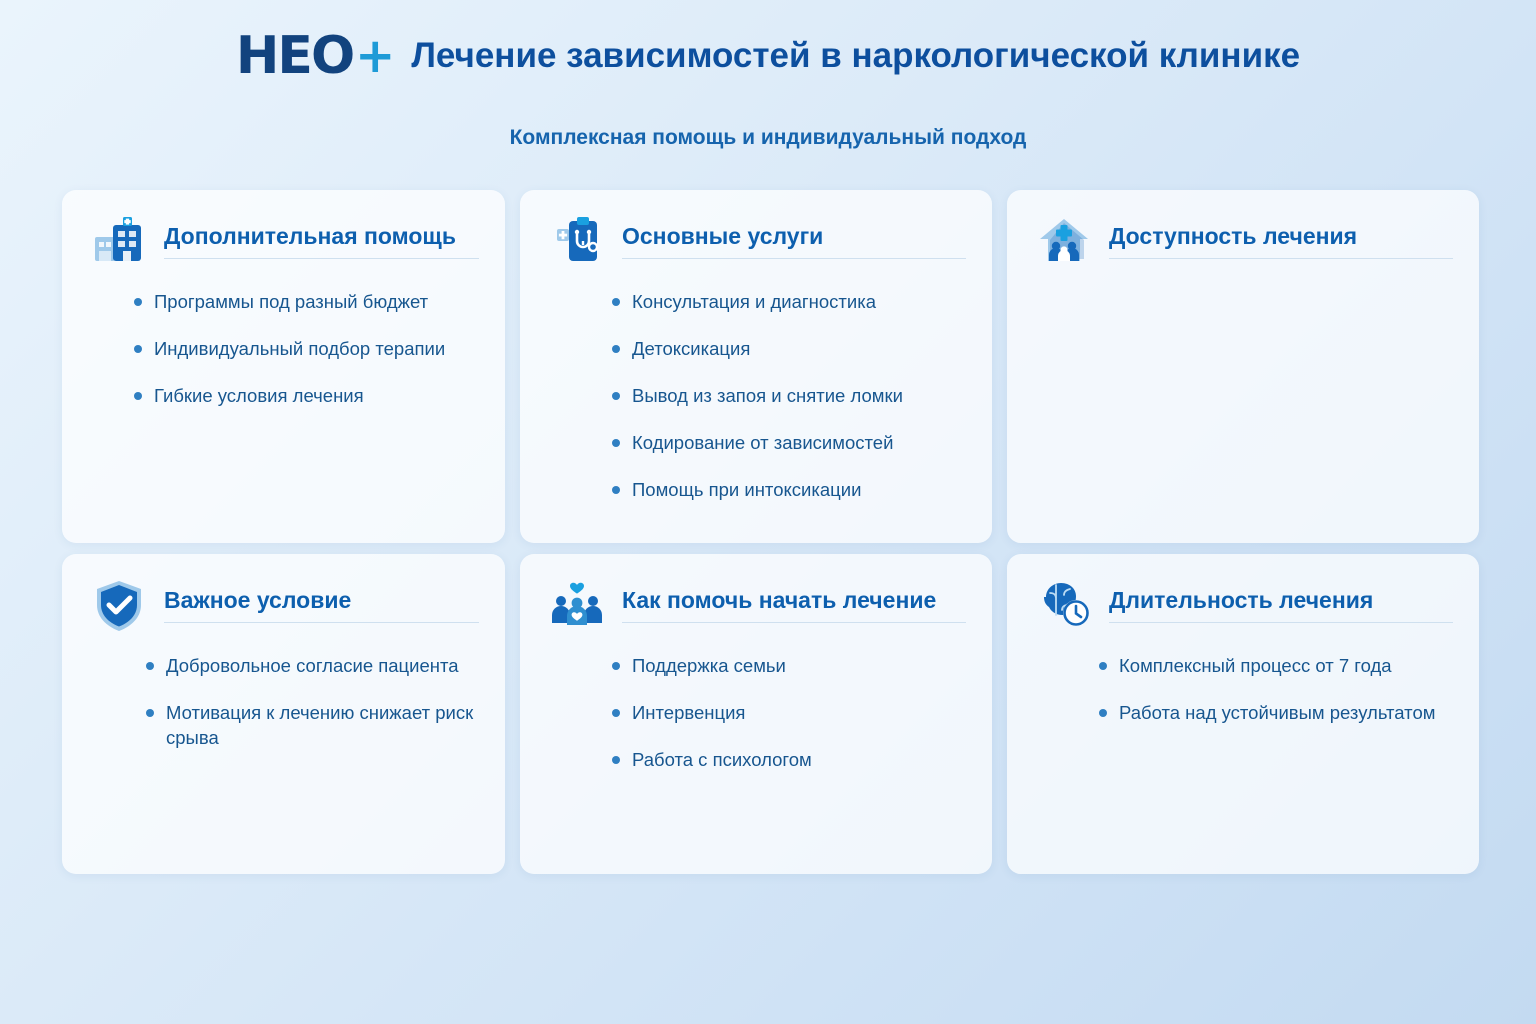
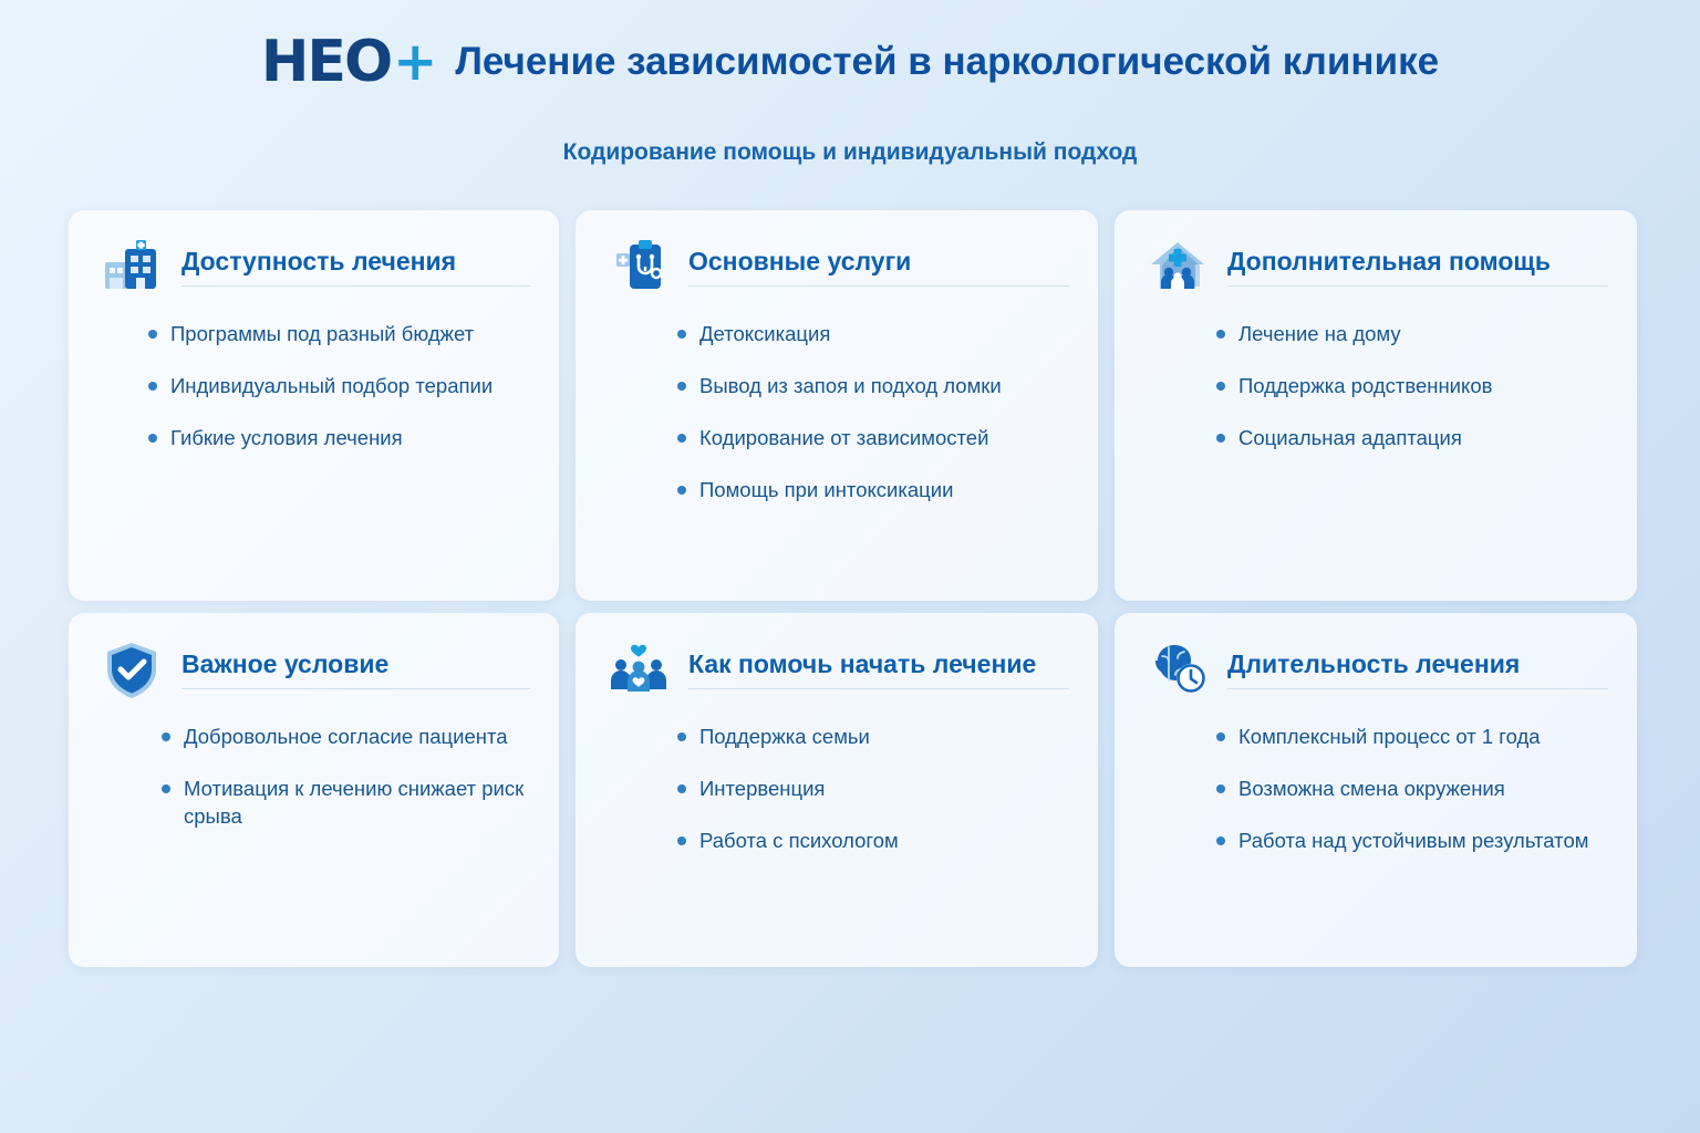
  HEO
  +
  Лечение зависимостей в наркологической клинике
- Комплексная помощь и индивидуальный подход
+ Кодирование помощь и индивидуальный подход
- Дополнительная помощь
+ Доступность лечения
  Программы под разный бюджет
  Индивидуальный подбор терапии
  Гибкие условия лечения
  Основные услуги
- Консультация и диагностика
  Детоксикация
- Вывод из запоя и снятие ломки
+ Вывод из запоя и подход ломки
  Кодирование от зависимостей
  Помощь при интоксикации
- Доступность лечения
+ Дополнительная помощь
+ Лечение на дому
+ Поддержка родственников
+ Социальная адаптация
  Важное условие
  Добровольное согласие пациента
  Мотивация к лечению снижает риск срыва
  Как помочь начать лечение
  Поддержка семьи
  Интервенция
  Работа с психологом
  Длительность лечения
- Комплексный процесс от 7 года
+ Комплексный процесс от 1 года
+ Возможна смена окружения
  Работа над устойчивым результатом
